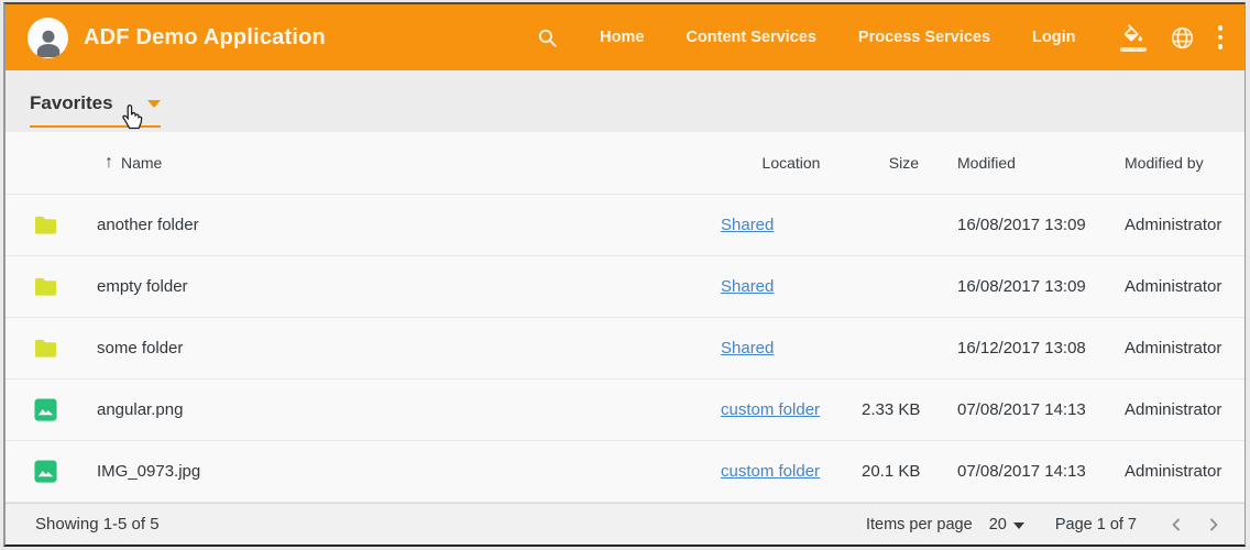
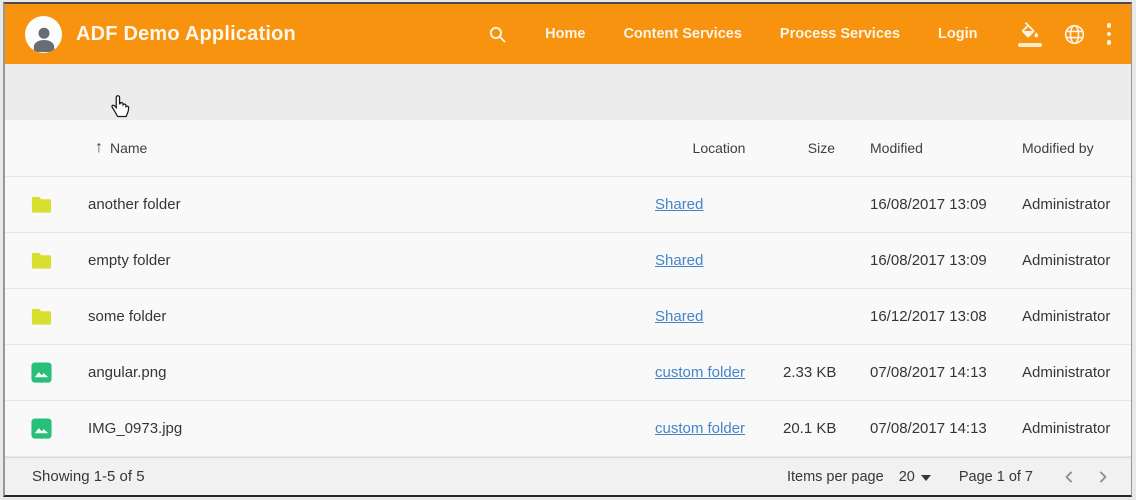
  ADF Demo Application
  Home
  Content Services
  Process Services
  Login
- Favorites
  ↑
  Name
  Location
  Size
  Modified
  Modified by
  another folder
  Shared
  16/08/2017 13:09
  Administrator
  empty folder
  Shared
  16/08/2017 13:09
  Administrator
  some folder
  Shared
  16/12/2017 13:08
  Administrator
  angular.png
  custom folder
  2.33 KB
  07/08/2017 14:13
  Administrator
  IMG_0973.jpg
  custom folder
  20.1 KB
  07/08/2017 14:13
  Administrator
  Showing 1-5 of 5
  Items per page
  20
  Page 1 of 7
